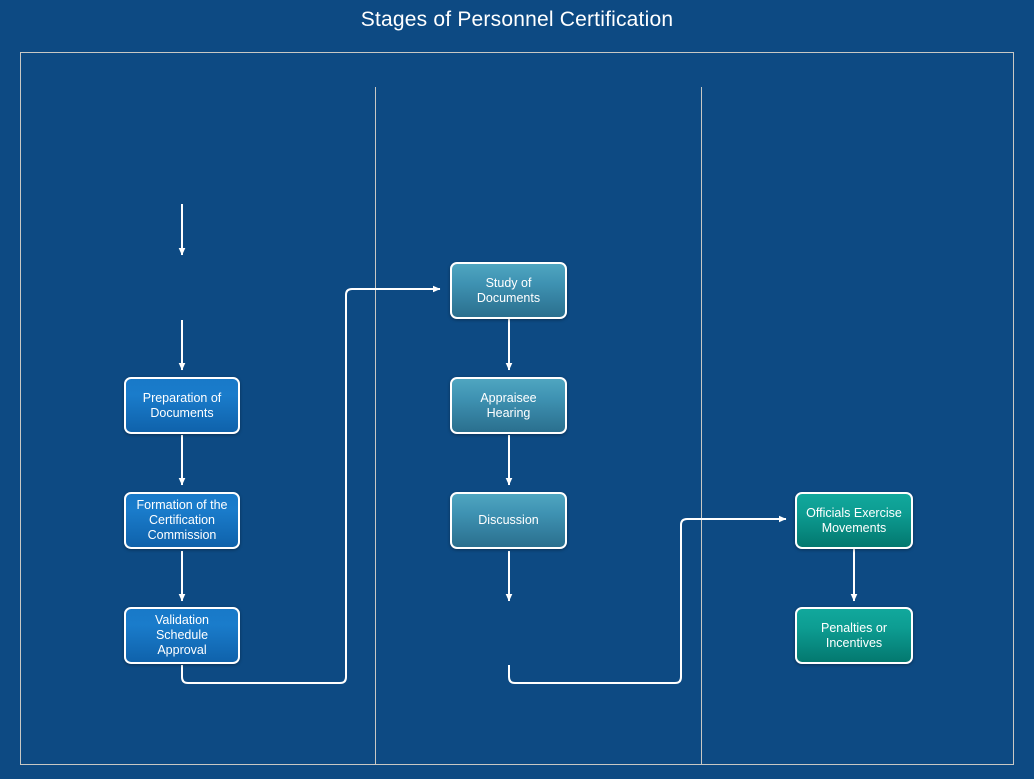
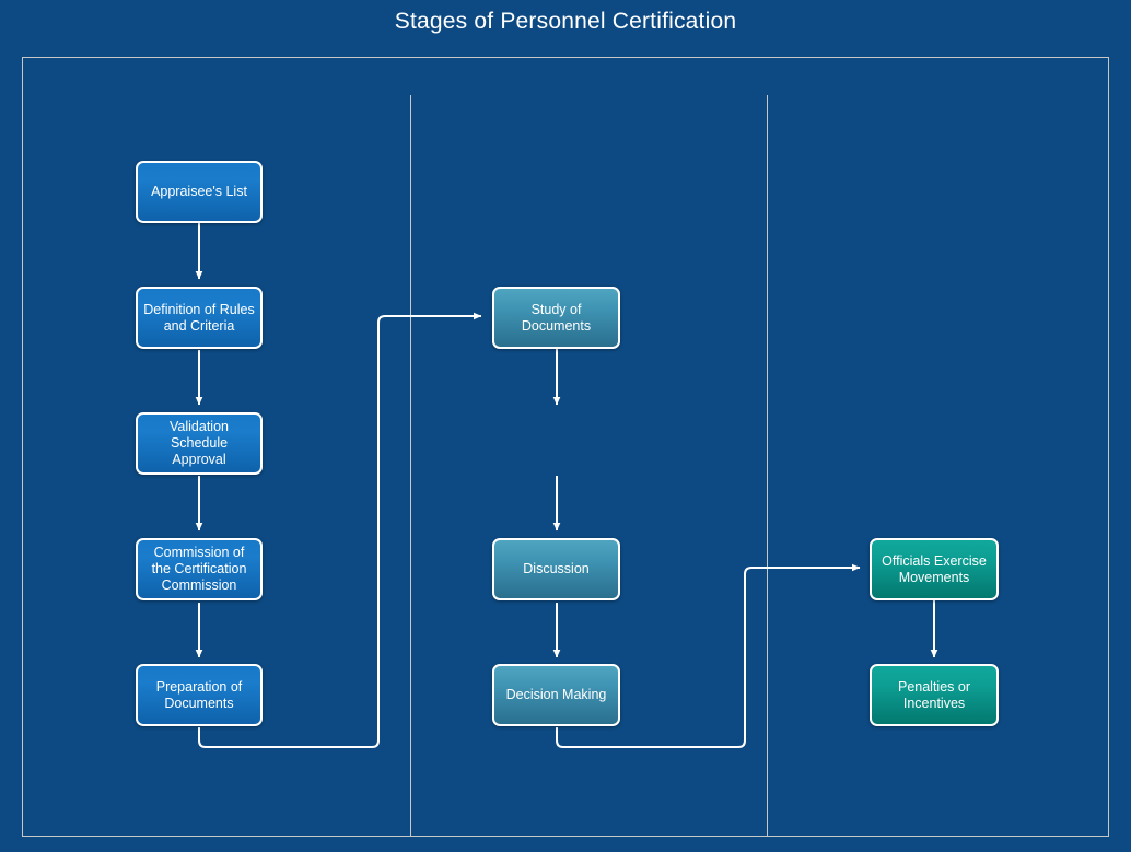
  Stages of Personnel Certification
+ Appraisee's List
+ Definition of Rules and Criteria
- Preparation of Documents
+ Validation Schedule Approval
- Formation of the Certification Commission
+ Commission of the Certification Commission
- Validation Schedule Approval
+ Preparation of Documents
  Study of Documents
- Appraisee Hearing
  Discussion
+ Decision Making
  Officials Exercise Movements
  Penalties or Incentives
